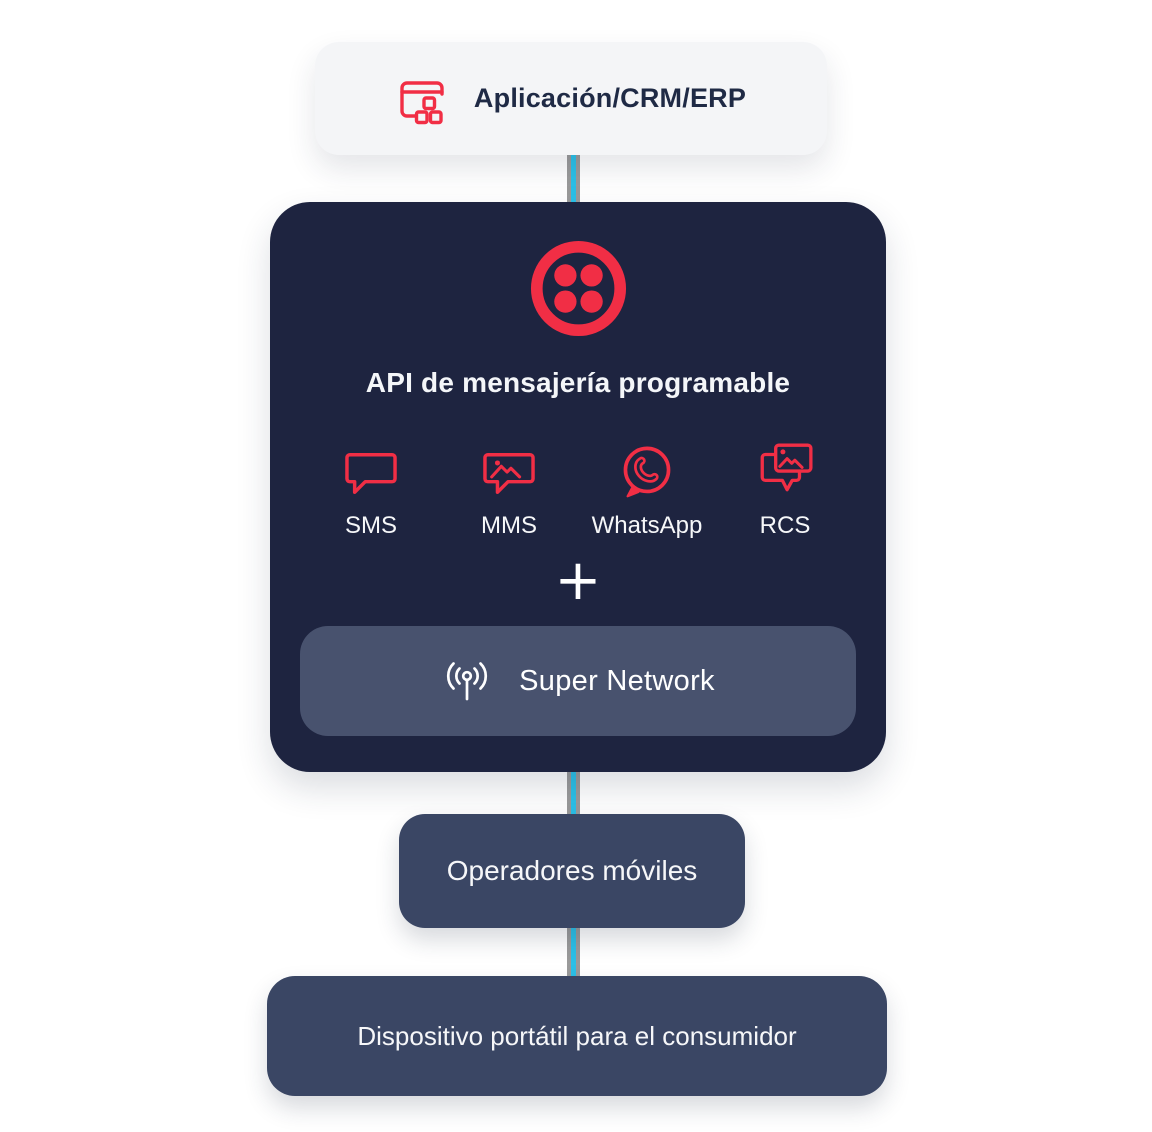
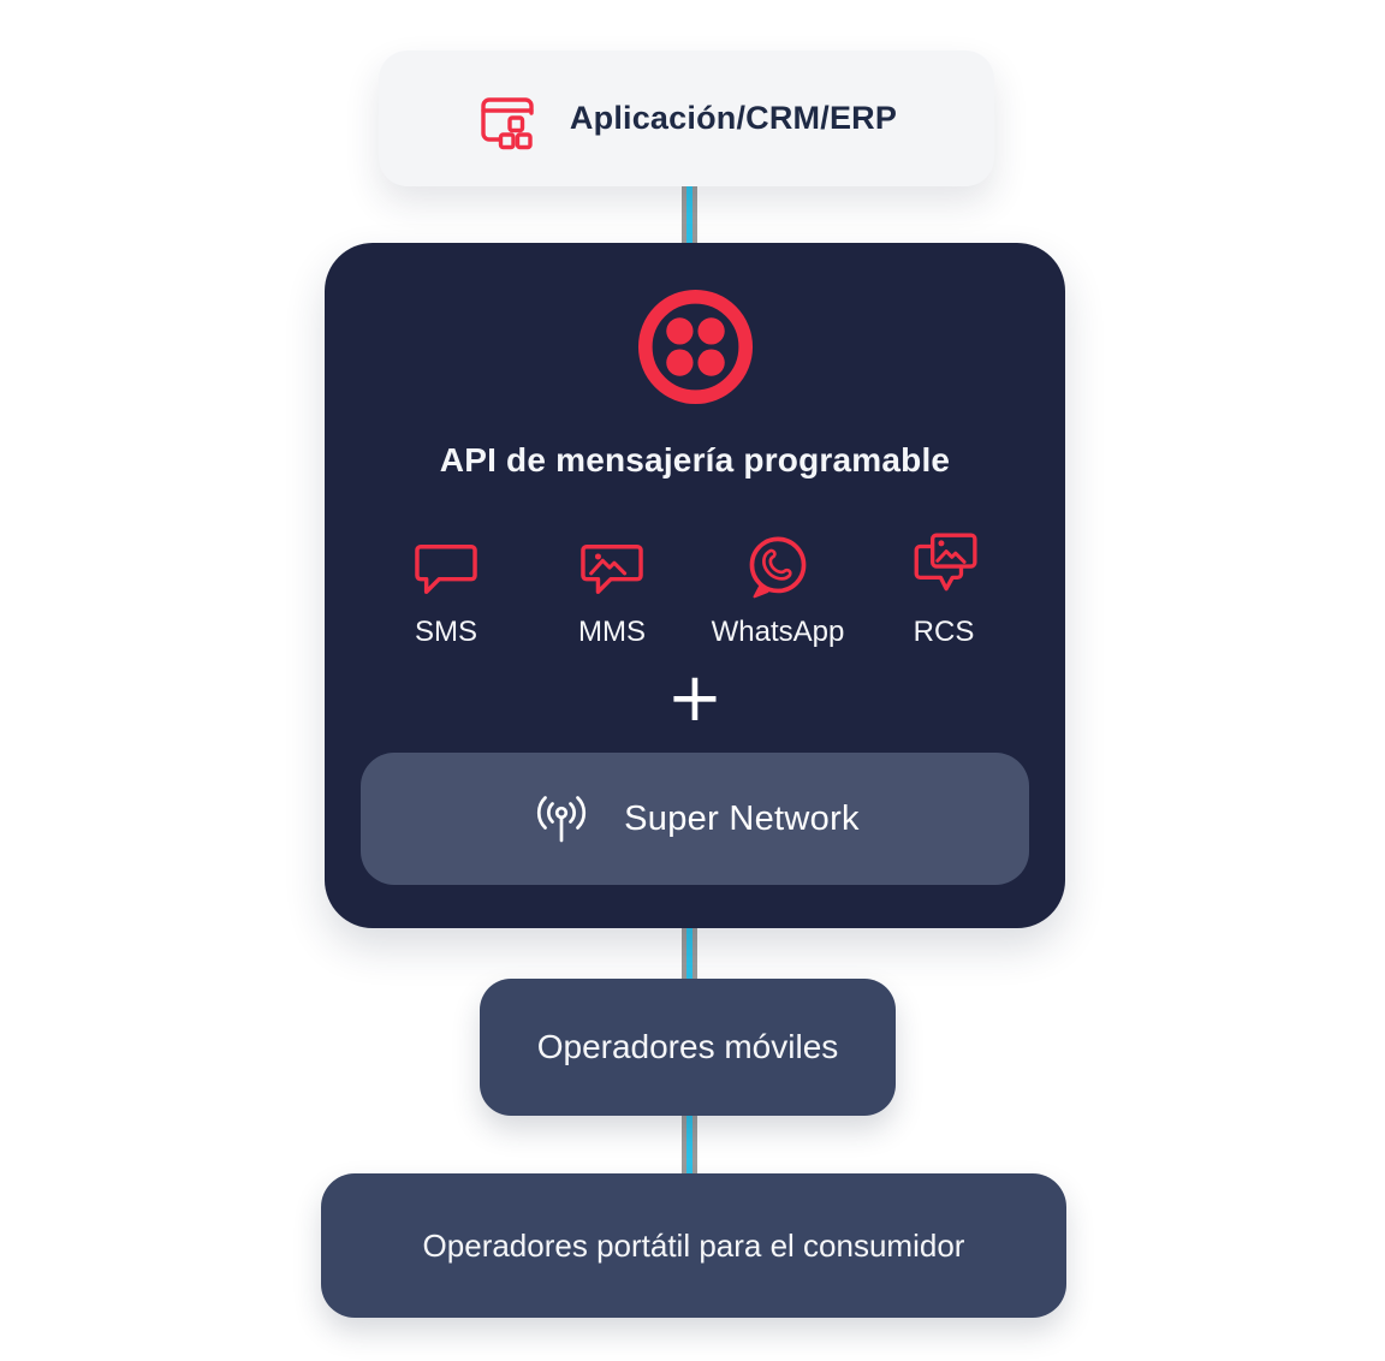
  Aplicación/CRM/ERP
  API de mensajería programable
  SMS
  MMS
  WhatsApp
  RCS
  +
  Super Network
  Operadores móviles
- Dispositivo portátil para el consumidor
+ Operadores portátil para el consumidor
